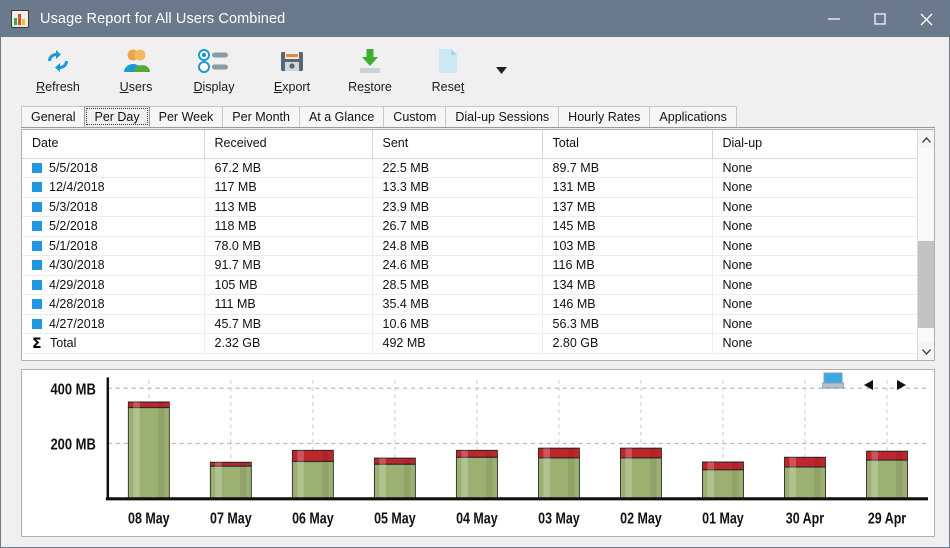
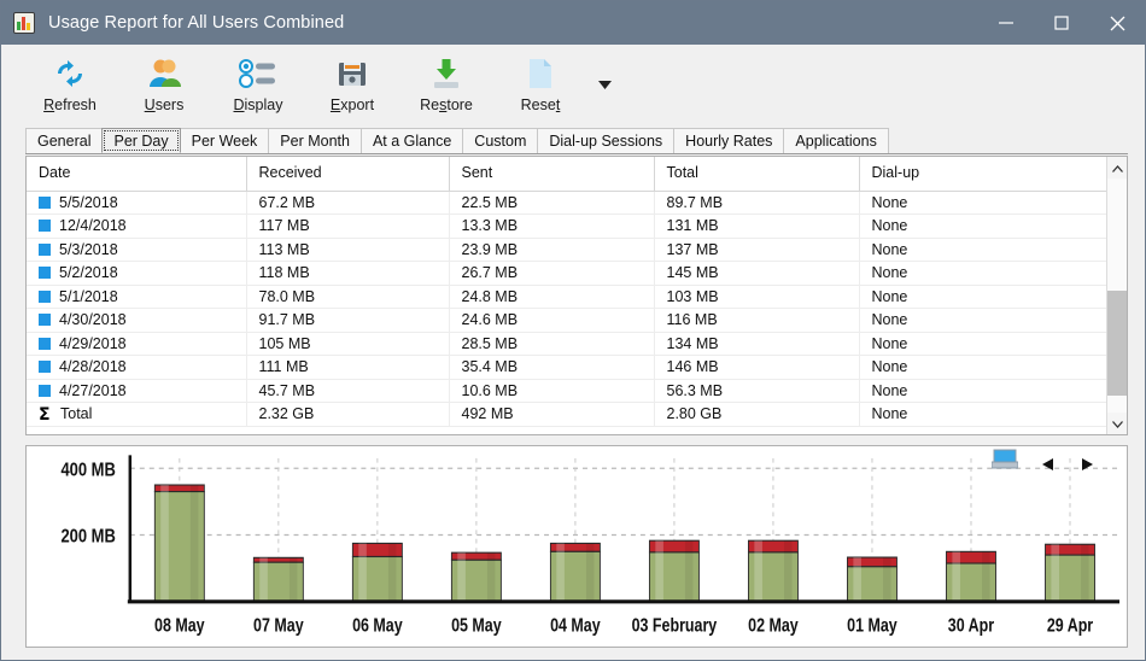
  Usage Report for All Users Combined
  Refresh
  Users
  Display
  Export
  Restore
  Reset
  General
  Per Day
  Per Week
  Per Month
  At a Glance
  Custom
  Dial-up Sessions
  Hourly Rates
  Applications
  Date	Received	Sent	Total	Dial-up
  5/5/2018	67.2 MB	22.5 MB	89.7 MB	None
  12/4/2018	117 MB	13.3 MB	131 MB	None
  5/3/2018	113 MB	23.9 MB	137 MB	None
  5/2/2018	118 MB	26.7 MB	145 MB	None
  5/1/2018	78.0 MB	24.8 MB	103 MB	None
  4/30/2018	91.7 MB	24.6 MB	116 MB	None
  4/29/2018	105 MB	28.5 MB	134 MB	None
  4/28/2018	111 MB	35.4 MB	146 MB	None
  4/27/2018	45.7 MB	10.6 MB	56.3 MB	None
  Σ Total	2.32 GB	492 MB	2.80 GB	None
  400 MB
  200 MB
  08 May
  07 May
  06 May
  05 May
  04 May
- 03 May
+ 03 February
  02 May
  01 May
  30 Apr
  29 Apr
